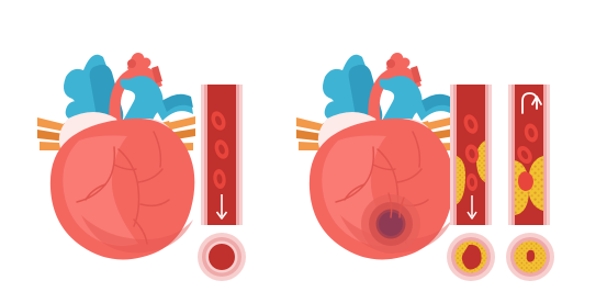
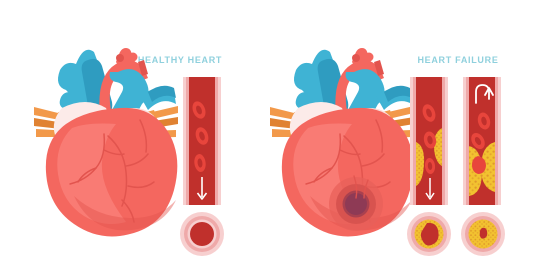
+ HEALTHY HEART
+ HEART FAILURE
